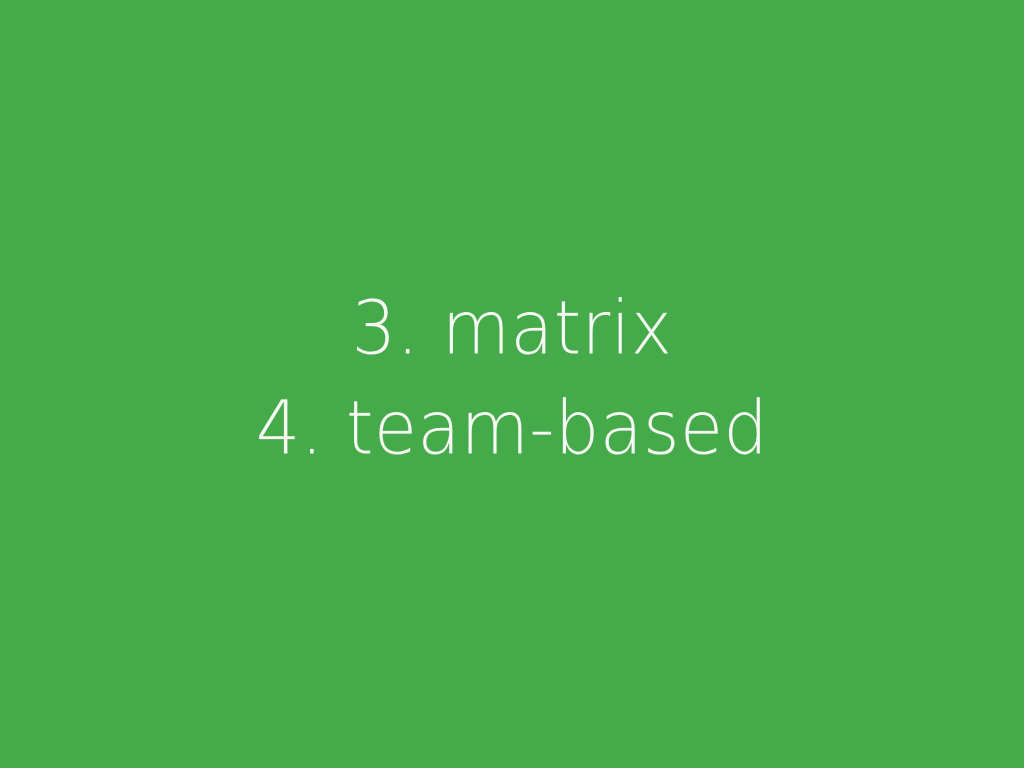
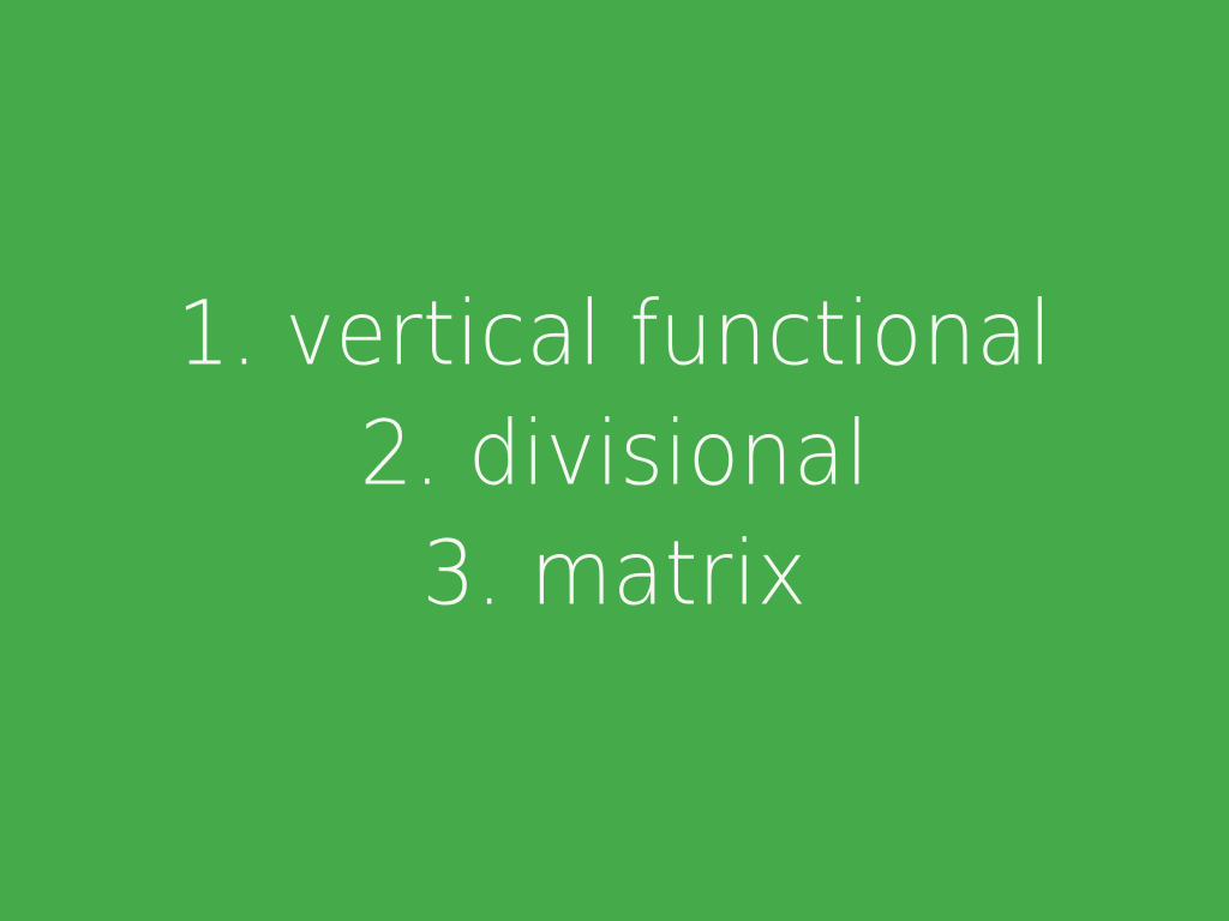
+ 1. vertical functional
+ 2. divisional
  3. matrix
- 4. team-based
